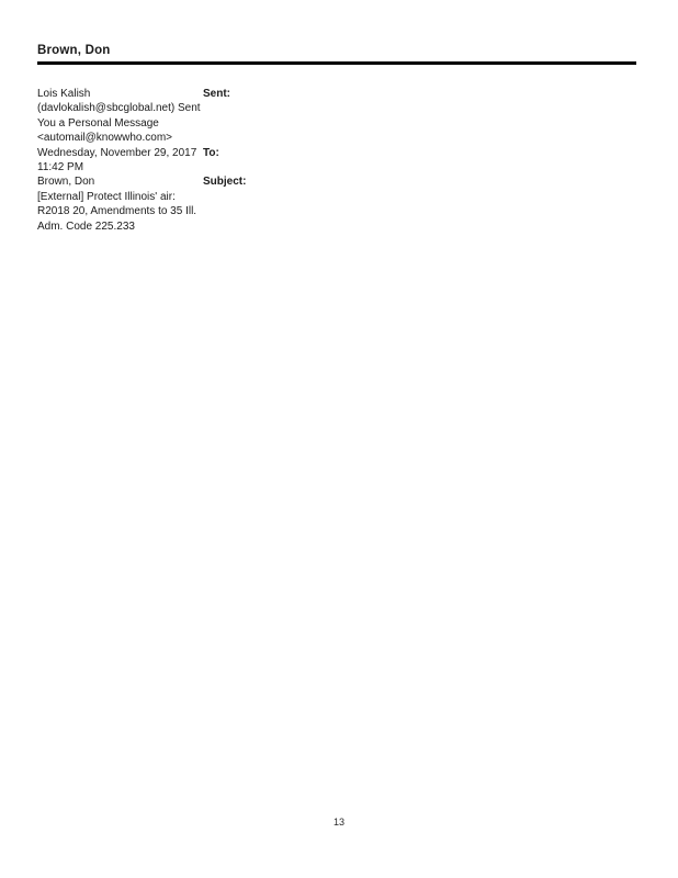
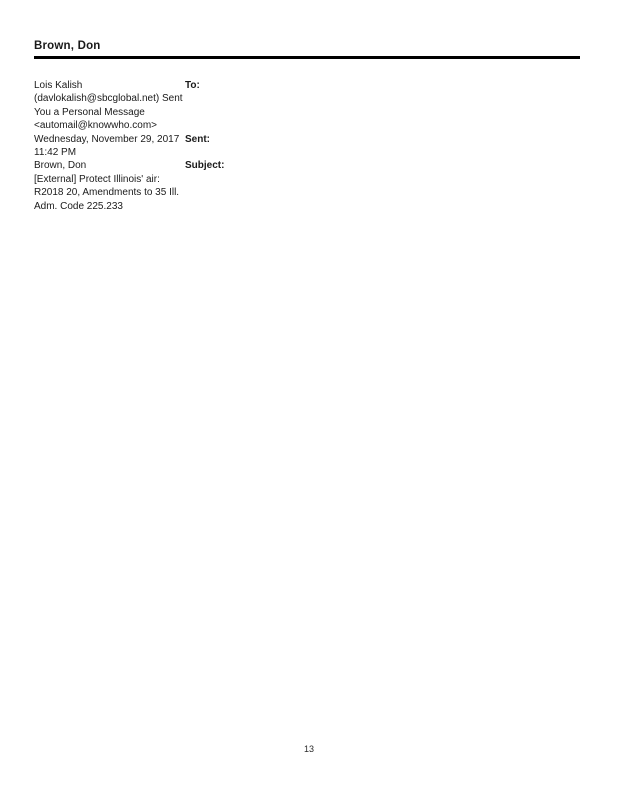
  Brown, Don
  Lois Kalish (davlokalish@sbcglobal.net) Sent You a Personal Message
  <automail@knowwho.com>
- Sent:
+ To:
  Wednesday, November 29, 2017 11:42 PM
- To:
+ Sent:
  Brown, Don
  Subject:
  [External] Protect Illinois' air: R2018 20, Amendments to 35 Ill. Adm. Code 225.233
  13
